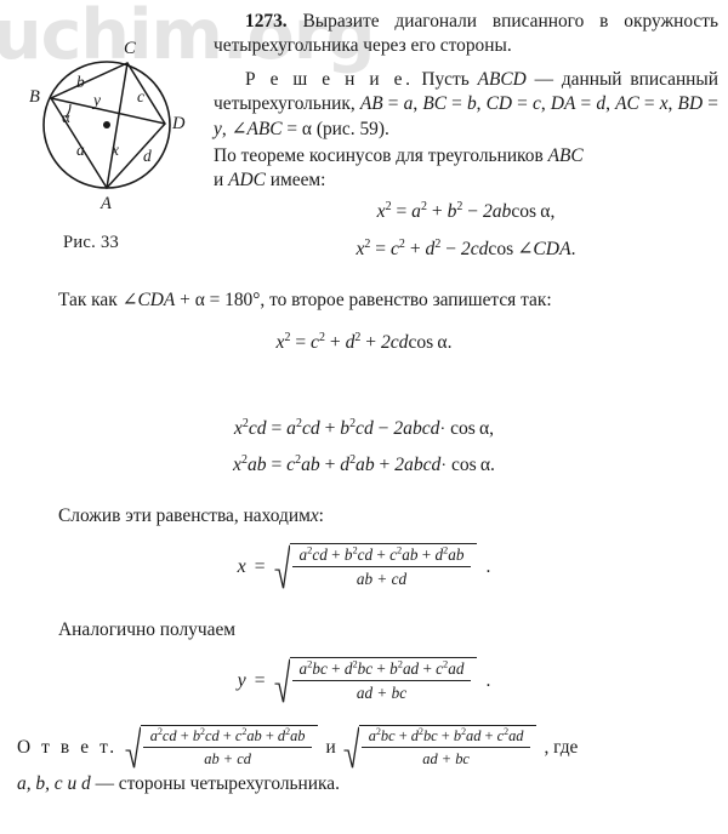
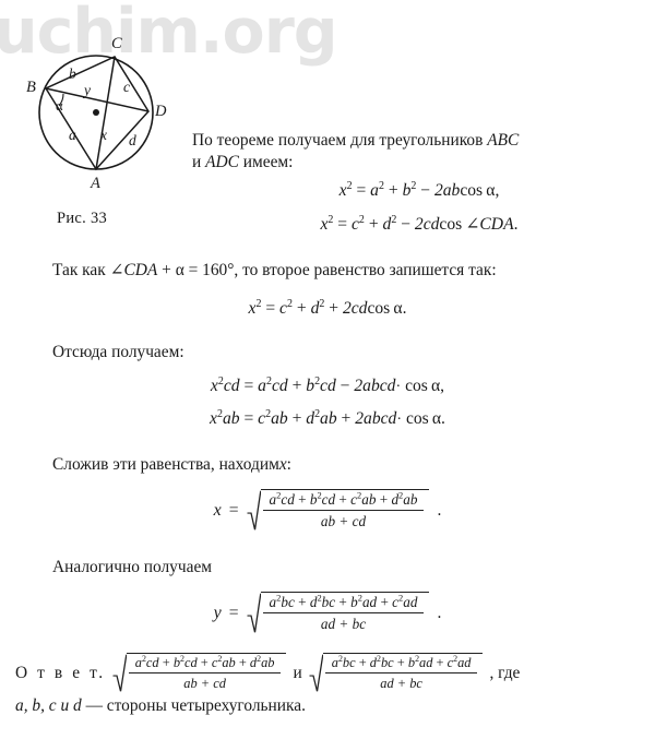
  uchim.org
  B
  C
  D
  A
  b
  c
  d
  a
  y
  x
  α
  Рис. 33
- 1273. Выразите диагонали вписанного в окружность четырехугольника через его стороны.
- Р е ш е н и е. Пусть ABCD — данный вписанный четырехугольник, AB = a, BC = b, CD = c, DA = d, AC = x, BD = y, ∠ABC = α (рис. 59).
- По теореме косинусов для треугольников ABC
+ По теореме получаем для треугольников ABC
  и ADC имеем:
  x2 = a2 + b2 − 2abcos α,
  x2 = c2 + d2 − 2cdcos ∠CDA.
- Так как ∠CDA + α = 180°, то второе равенство запишется так:
+ Так как ∠CDA + α = 160°, то второе равенство запишется так:
  x2 = c2 + d2 + 2cdcos α.
+ Отсюда получаем:
  x2cd = a2cd + b2cd − 2abcd· cos α,
  x2ab = c2ab + d2ab + 2abcd· cos α.
  Сложив эти равенства, находимx:
  x
  =
  a2cd + b2cd + c2ab + d2ab
  ab + cd
  .
  Аналогично получаем
  y
  =
  a2bc + d2bc + b2ad + c2ad
  ad + bc
  .
  О т в е т.
  a2cd + b2cd + c2ab + d2ab
  ab + cd
  и
  a2bc + d2bc + b2ad + c2ad
  ad + bc
  , где
  a, b, c и d — стороны четырехугольника.
